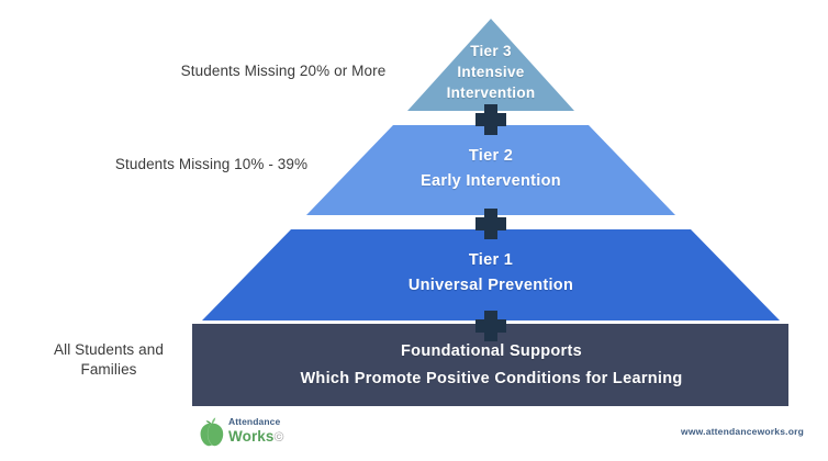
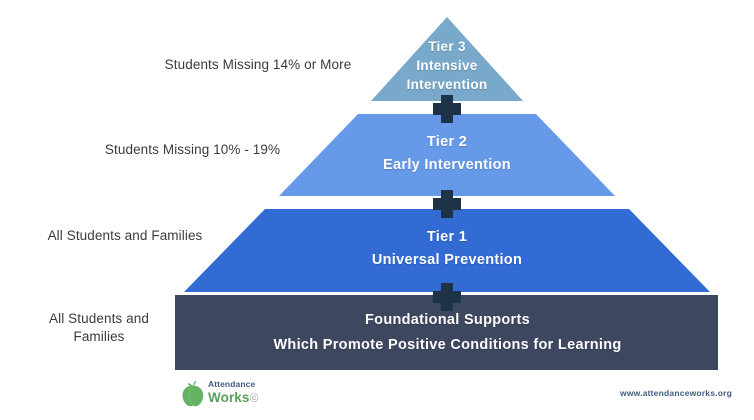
- Students Missing 20% or More
+ Students Missing 14% or More
- Students Missing 10% - 39%
+ Students Missing 10% - 19%
+ All Students and Families
  All Students and
  Families
  Tier 3
  Intensive
  Intervention
  Tier 2
  Early Intervention
  Tier 1
  Universal Prevention
  Foundational Supports
  Which Promote Positive Conditions for Learning
  Attendance
  Worksⓒ
  www.attendanceworks.org
